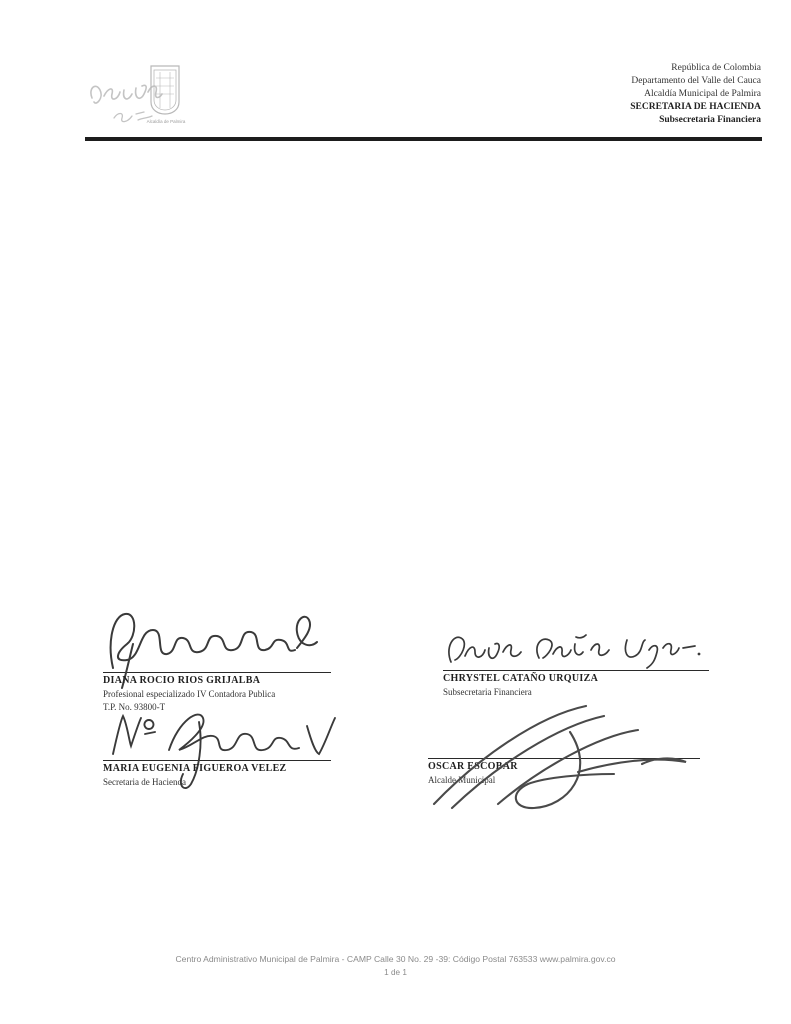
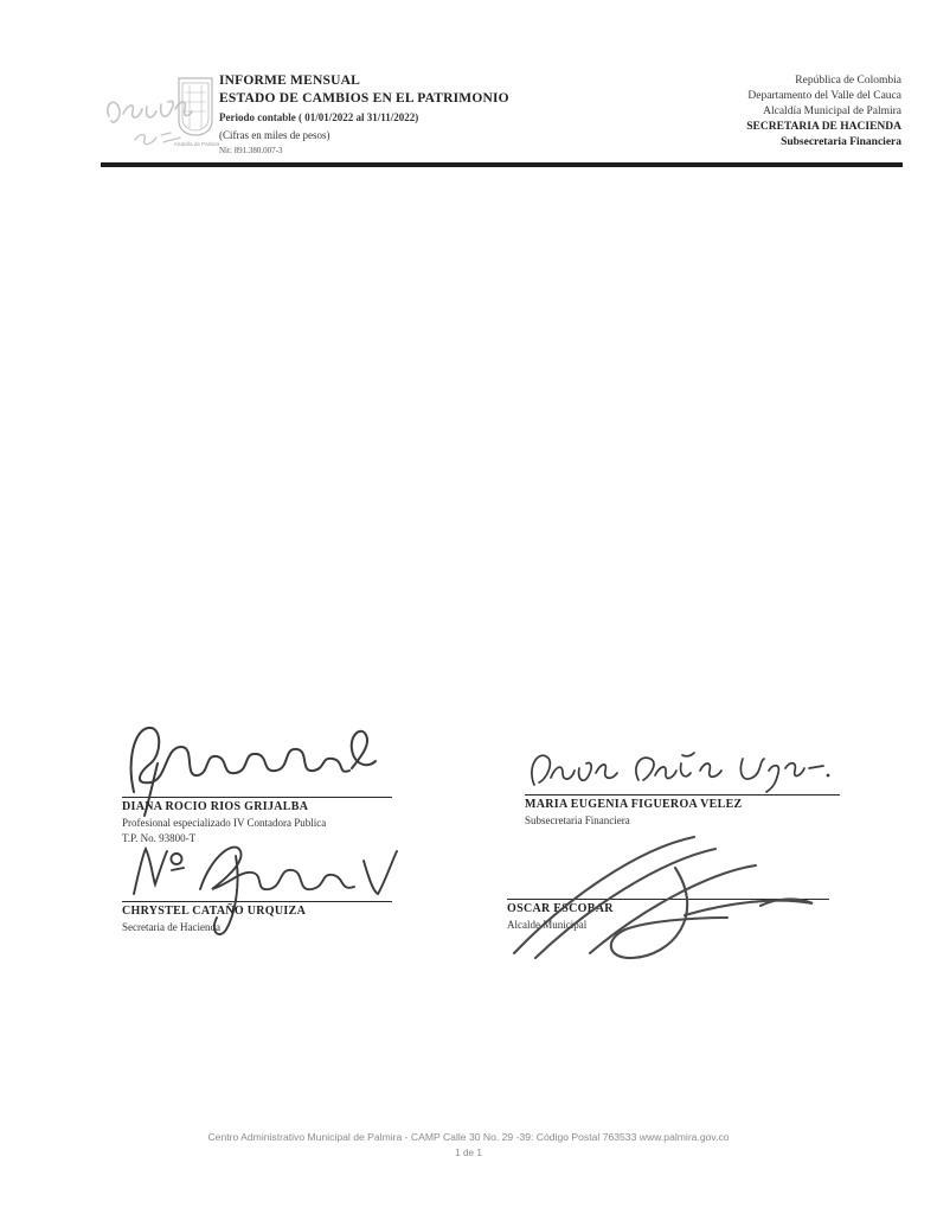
+ INFORME MENSUAL
+ ESTADO DE CAMBIOS EN EL PATRIMONIO
+ Periodo contable ( 01/01/2022 al 31/11/2022)
+ (Cifras en miles de pesos)
+ Nit: 891.380.007-3
  República de Colombia
  Departamento del Valle del Cauca
  Alcaldía Municipal de Palmira
  SECRETARIA DE HACIENDA
  Subsecretaria Financiera
  DIANA ROCIO RIOS GRIJALBA
  Profesional especializado IV Contadora Publica
  T.P. No. 93800-T
- CHRYSTEL CATAÑO URQUIZA
+ MARIA EUGENIA FIGUEROA VELEZ
  Subsecretaria Financiera
- MARIA EUGENIA FIGUEROA VELEZ
+ CHRYSTEL CATAÑO URQUIZA
  Secretaria de Hacienda
  OSCAR ESCOBAR
  Alcalde Municpal
  Centro Administrativo Municipal de Palmira - CAMP Calle 30 No. 29 -39: Código Postal 763533 www.palmira.gov.co
  1 de 1
